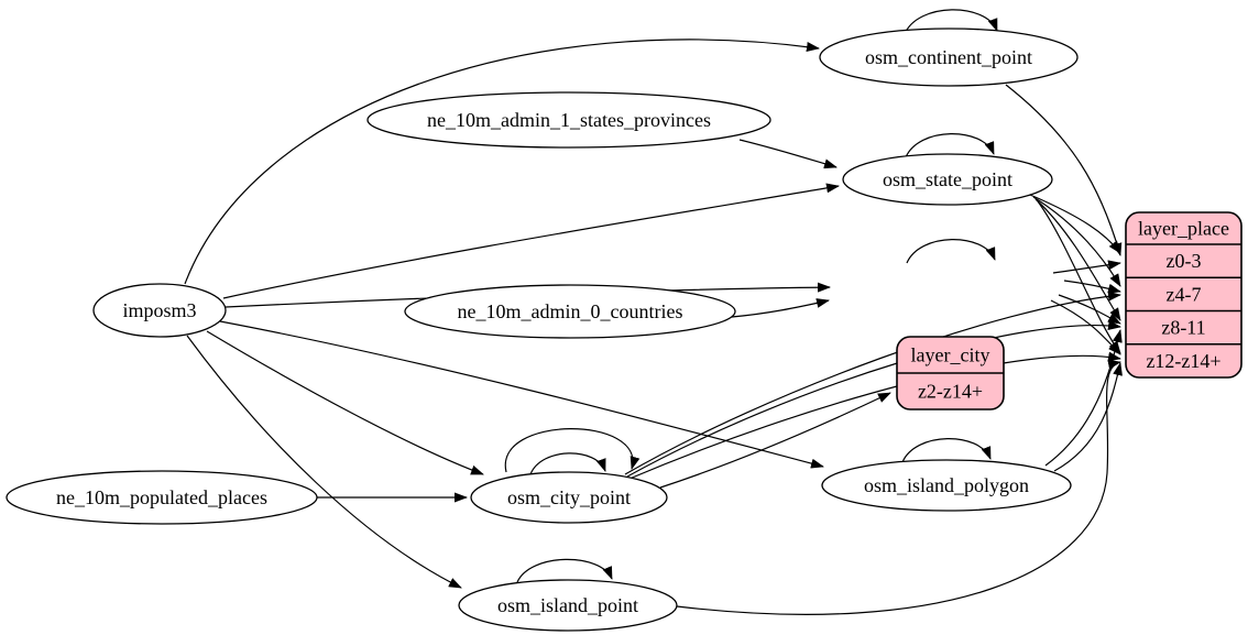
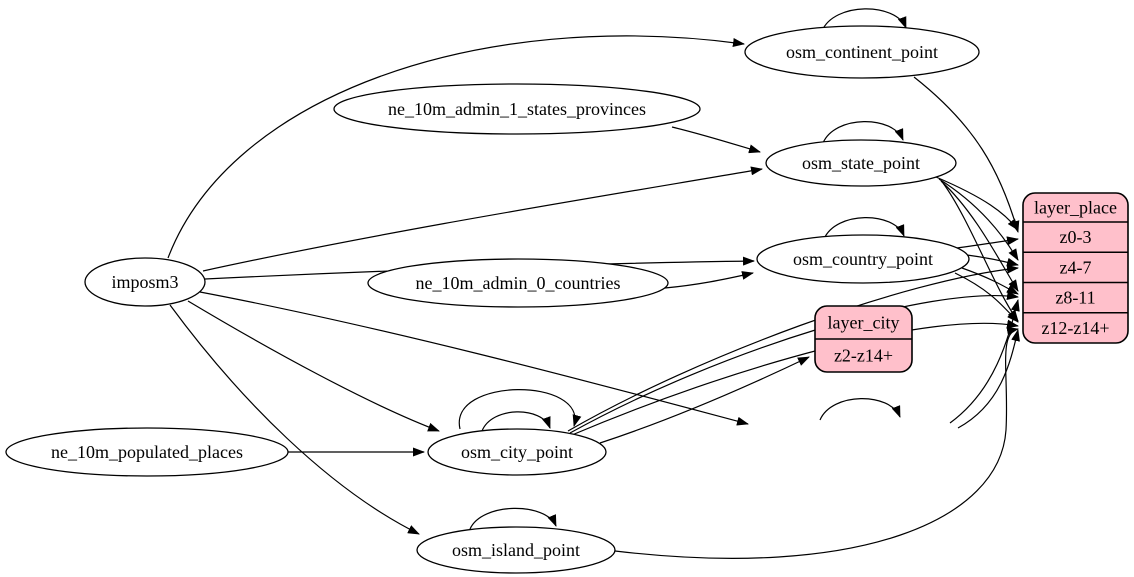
  imposm3
  ne_10m_admin_1_states_provinces
  ne_10m_admin_0_countries
  ne_10m_populated_places
  osm_continent_point
  osm_state_point
+ osm_country_point
  osm_city_point
- osm_island_polygon
  osm_island_point
  layer_city
  z2-z14+
  layer_place
  z0-3
  z4-7
  z8-11
  z12-z14+
